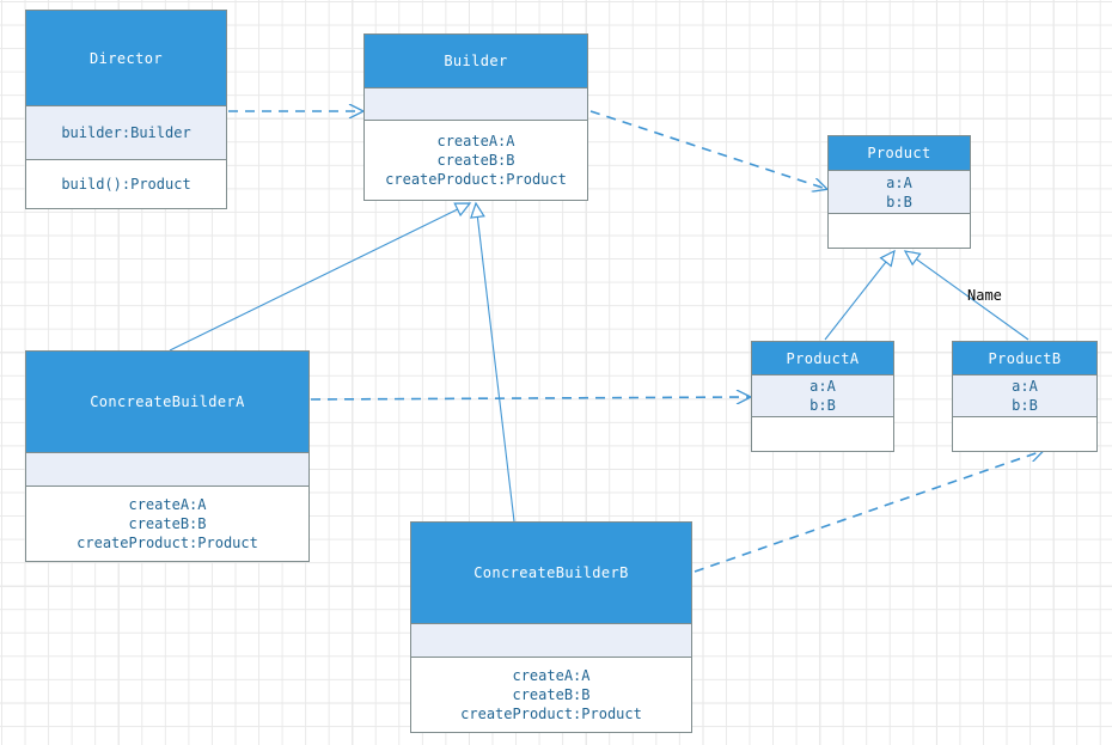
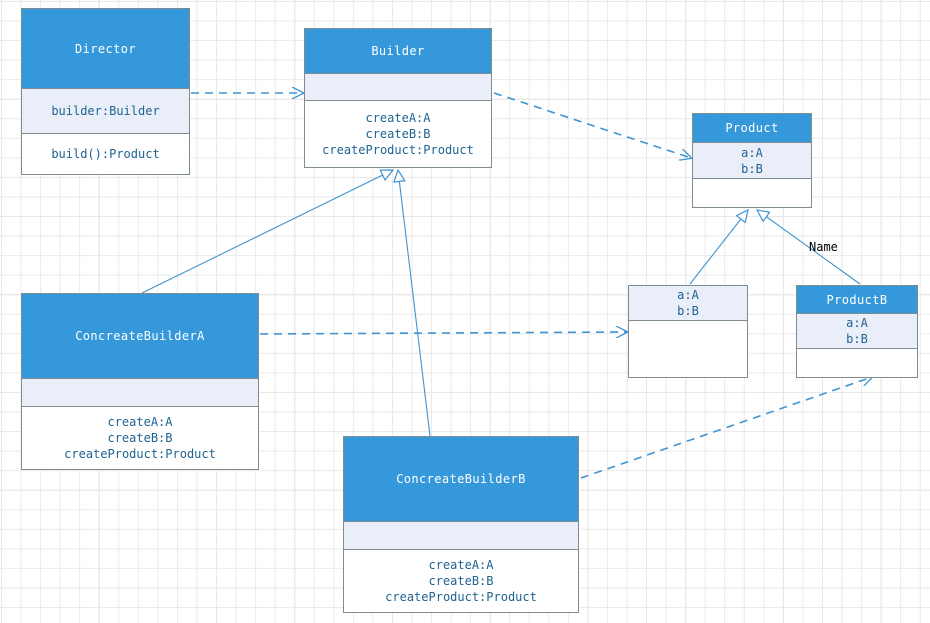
  Director
  builder:Builder
  build():Product
  Builder
  createA:A
  createB:B
  createProduct:Product
  Product
  a:A
  b:B
  ConcreateBuilderA
  createA:A
  createB:B
  createProduct:Product
  ConcreateBuilderB
  createA:A
  createB:B
  createProduct:Product
- ProductA
  a:A
  b:B
  ProductB
  a:A
  b:B
  Name
